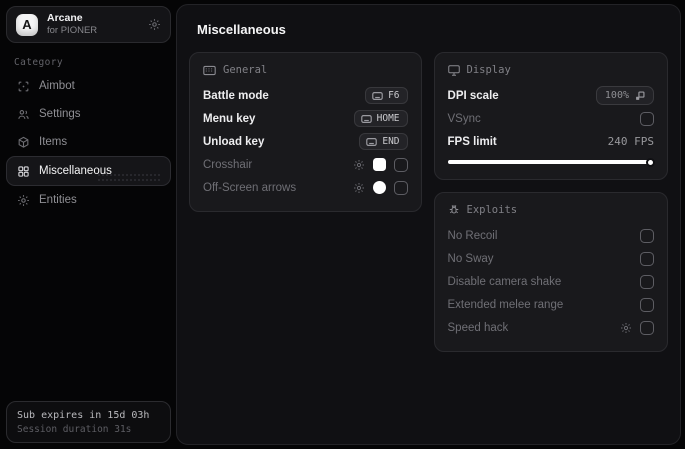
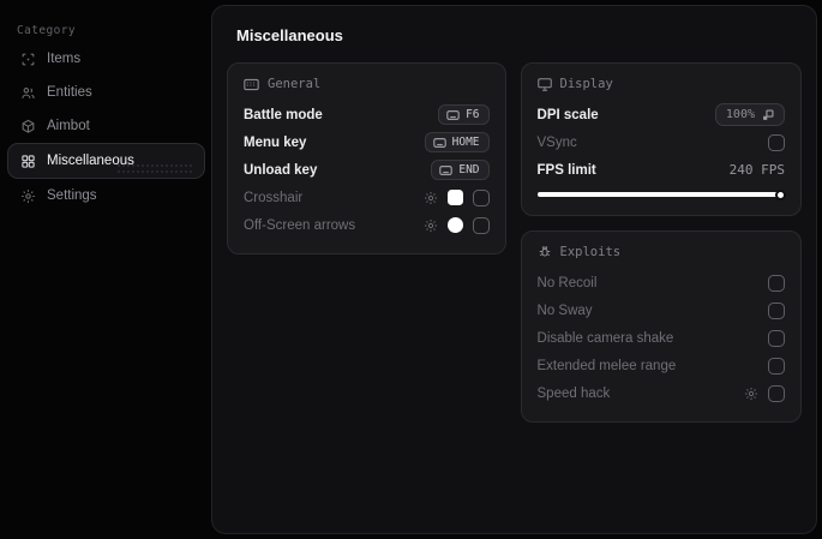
- A
- Arcane
- for PIONER
  Category
- Aimbot
+ Items
- Settings
+ Entities
- Items
+ Aimbot
  Miscellaneous
- Entities
+ Settings
- Sub expires in 15d 03h
- Session duration 31s
  Miscellaneous
  General
  Battle mode
  F6
  Menu key
  HOME
  Unload key
  END
  Crosshair
  Off-Screen arrows
  Display
  DPI scale
  100%
  VSync
  FPS limit
  240 FPS
  Exploits
  No Recoil
  No Sway
  Disable camera shake
  Extended melee range
  Speed hack
